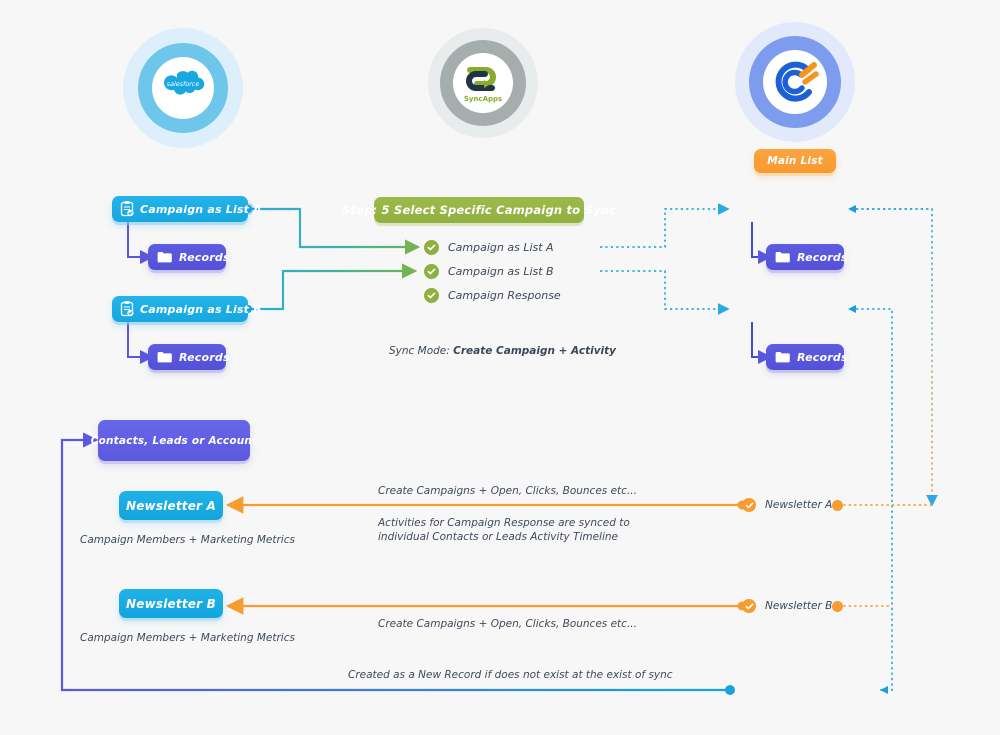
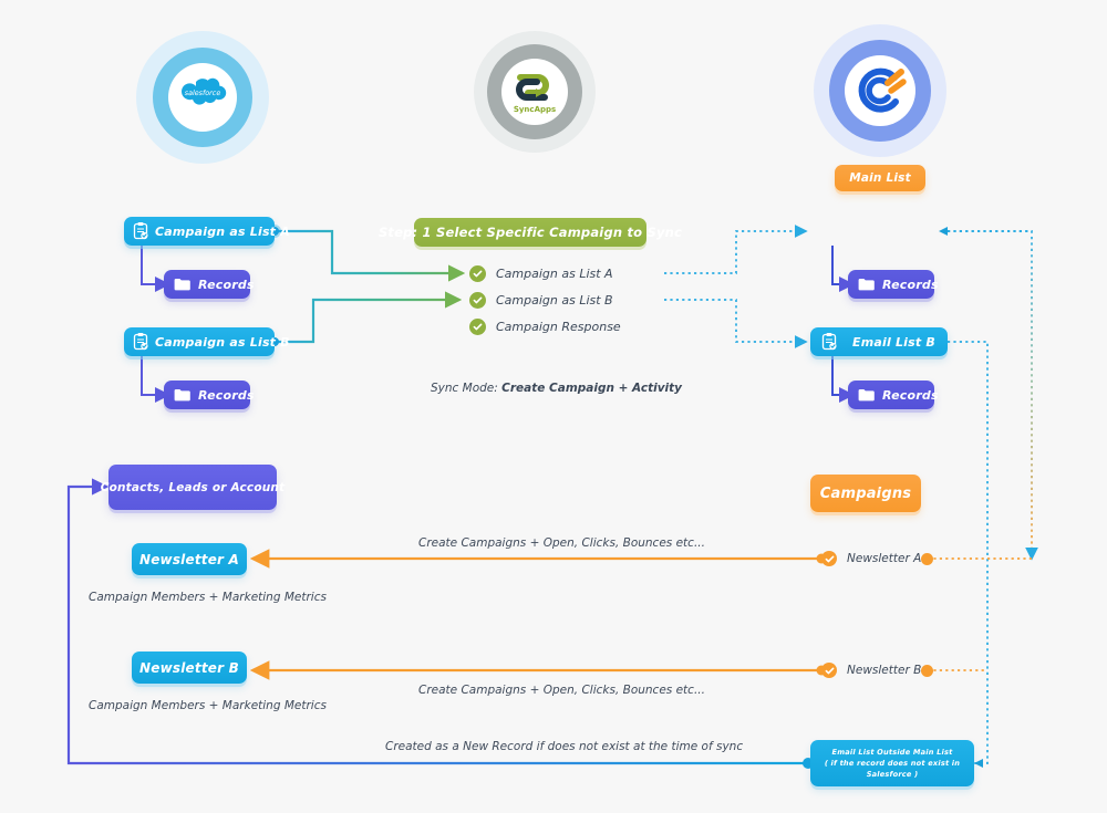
  salesforce
  SyncApps
  Main List
  Campaign as List A
  Records
  Campaign as List B
  Records
  Contacts, Leads or Account
  Newsletter A
  Campaign Members + Marketing Metrics
  Newsletter B
  Campaign Members + Marketing Metrics
- Step: 5 Select Specific Campaign to Sync
+ Step: 1 Select Specific Campaign to Sync
  Campaign as List A
  Campaign as List B
  Campaign Response
  Sync Mode: Create Campaign + Activity
  Create Campaigns + Open, Clicks, Bounces etc...
- Activities for Campaign Response are synced to
- individual Contacts or Leads Activity Timeline
  Create Campaigns + Open, Clicks, Bounces etc...
- Created as a New Record if does not exist at the exist of sync
+ Created as a New Record if does not exist at the time of sync
  Records
+ Email List B
  Records
+ Campaigns
  Newsletter A
  Newsletter B
+ Email List Outside Main List
+ ( if the record does not exist in Salesforce )
